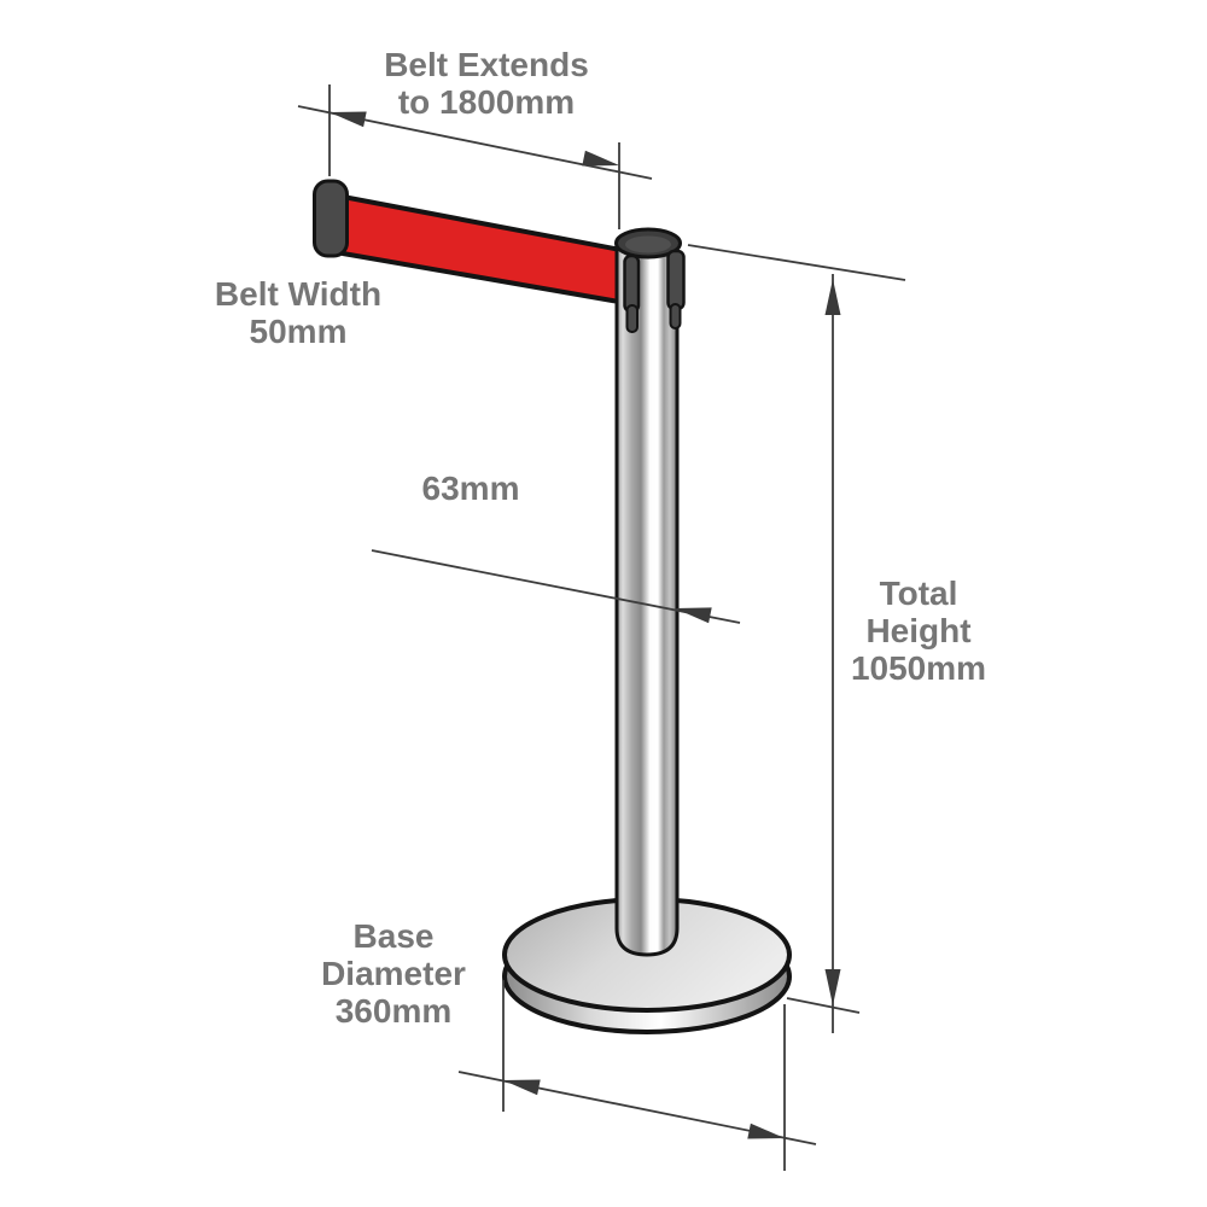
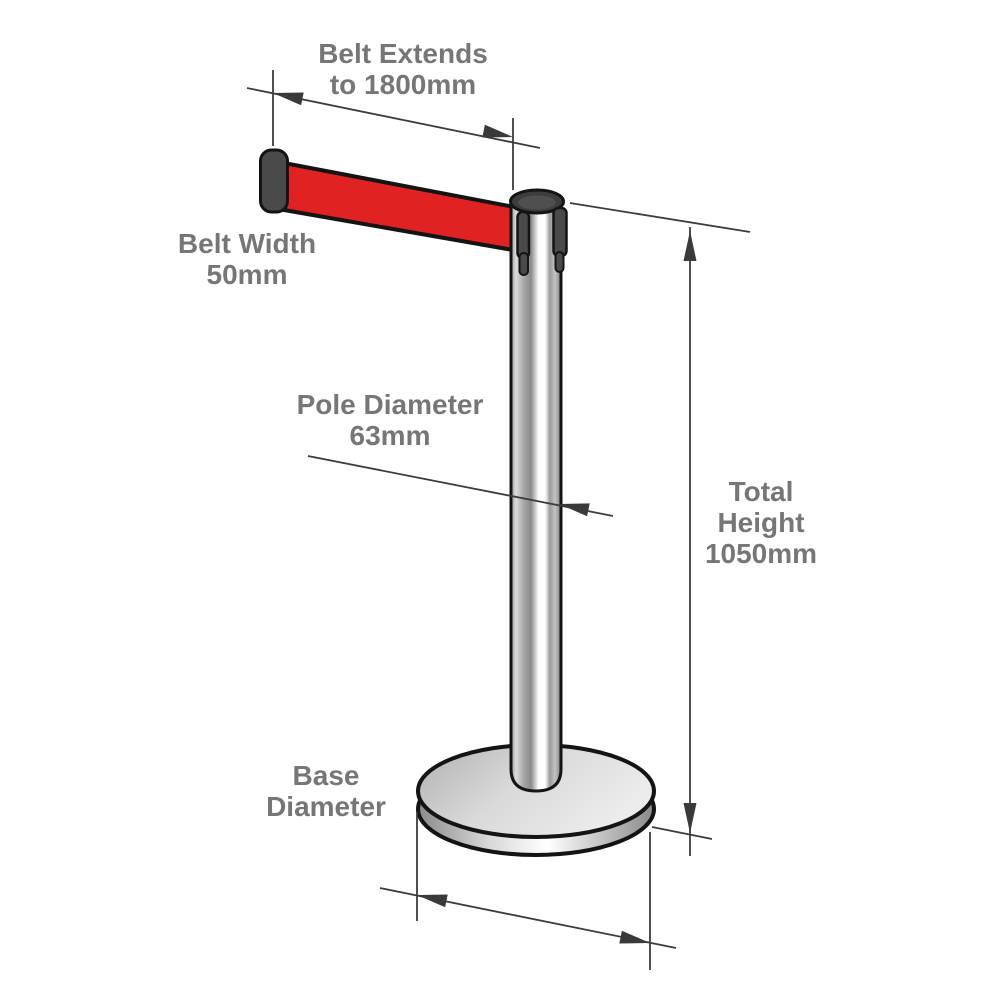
  Belt Extends
  to 1800mm
  Belt Width
  50mm
+ Pole Diameter
  63mm
  Total
  Height
  1050mm
  Base
  Diameter
- 360mm
